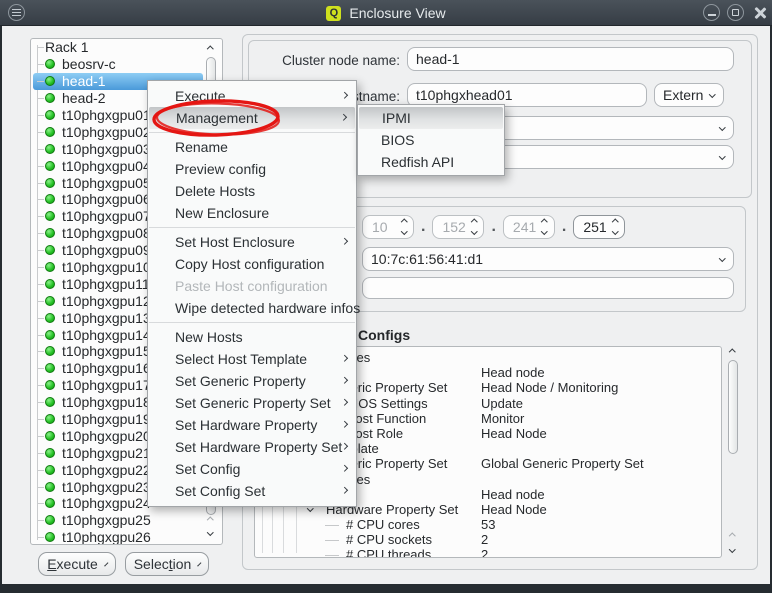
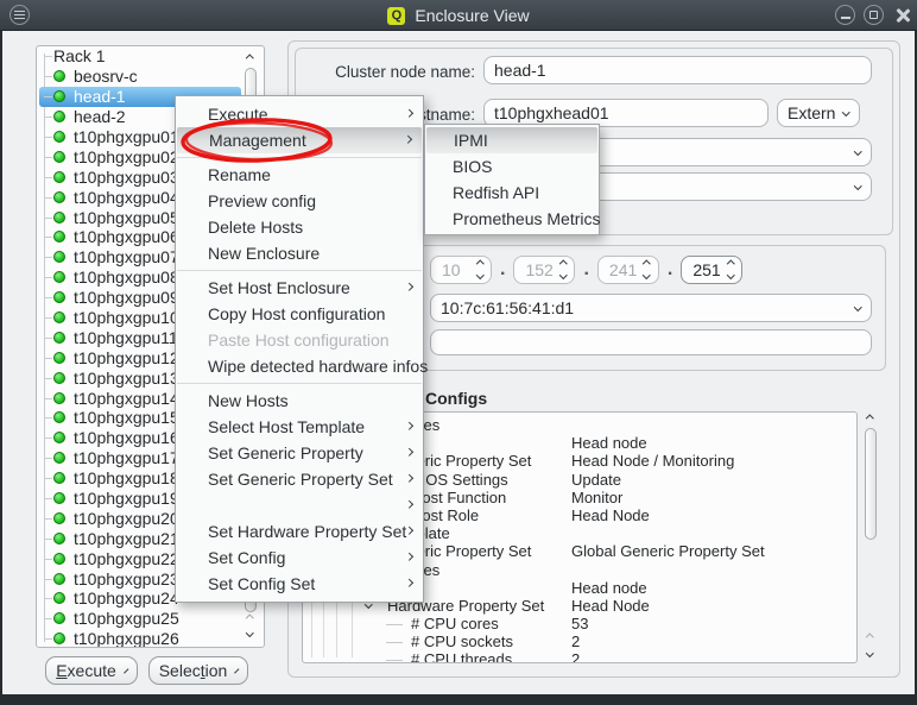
  Q
  Enclosure View
  Rack 1
  beosrv-c
  head-1
  head-2
  t10phgxgpu0
  t10phgxgpu0
  t10phgxgpu0
  t10phgxgpu0
  t10phgxgpu0
  t10phgxgpu0
  t10phgxgpu0
  t10phgxgpu0
  t10phgxgpu0
  t10phgxgpu1
  t10phgxgpu11
  t10phgxgpu1
  t10phgxgpu1
  t10phgxgpu1
  t10phgxgpu1
  t10phgxgpu1
  t10phgxgpu1
  t10phgxgpu1
  t10phgxgpu1
  t10phgxgpu2
  t10phgxgpu2
  t10phgxgpu2
  t10phgxgpu2
  t10phgxgpu2
  t10phgxgpu25
  t10phgxgpu26
  Execute
  Selection
  Cluster node name:
  head-1
  t10phgxhead01
  Extern
  10
  .
  152
  .
  241
  .
  251
  10:7c:61:56:41:d1
  Configs
  Head node
  ric Property Set
  Head Node / Monitoring
  OS Settings
  Update
  ost Function
  Monitor
  ost Role
  Head Node
  ric Property Set
  Global Generic Property Set
  Head node
  Hardware Property Set
  Head Node
  # CPU cores
  53
  # CPU sockets
  2
  # CPU threads
  2
  Execute
  Management
  Rename
  Preview config
  Delete Hosts
  New Enclosure
  Set Host Enclosure
  Copy Host configuration
  Paste Host configuration
  Wipe detected hardware infos
  New Hosts
  Select Host Template
  Set Generic Property
  Set Generic Property Set
- Set Hardware Property
  Set Hardware Property Set
  Set Config
  Set Config Set
  IPMI
  BIOS
  Redfish API
+ Prometheus Metrics
